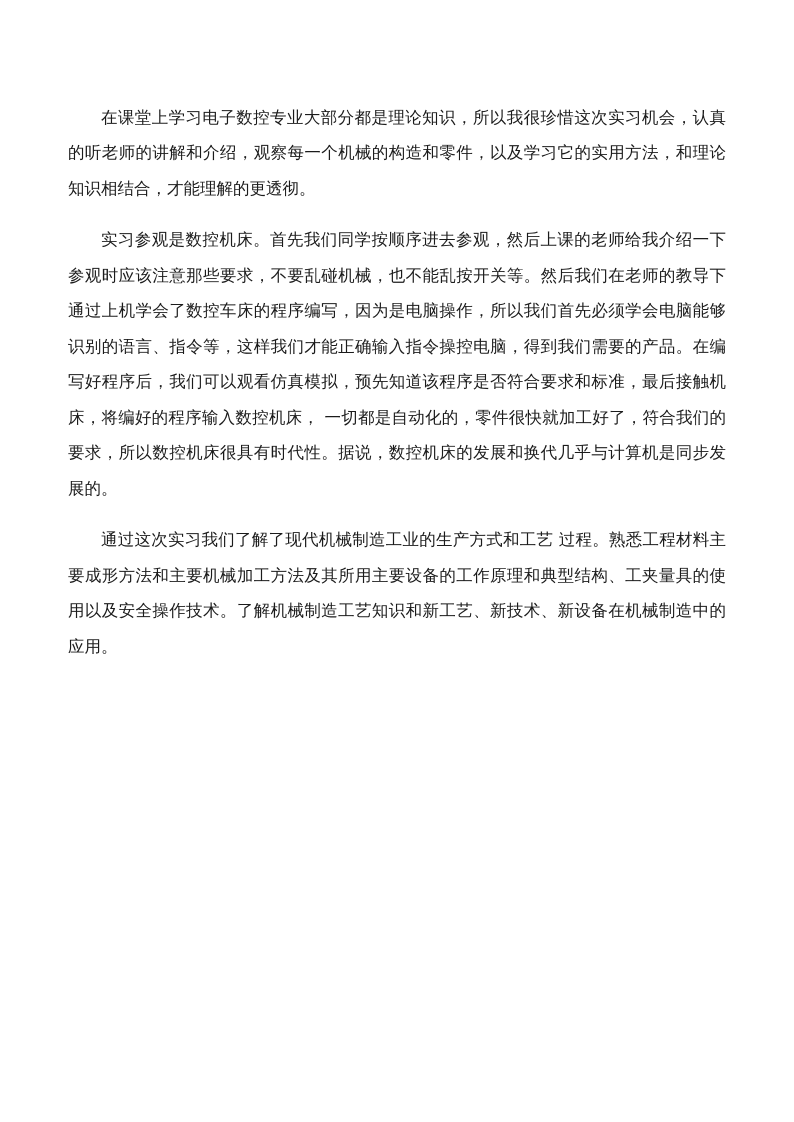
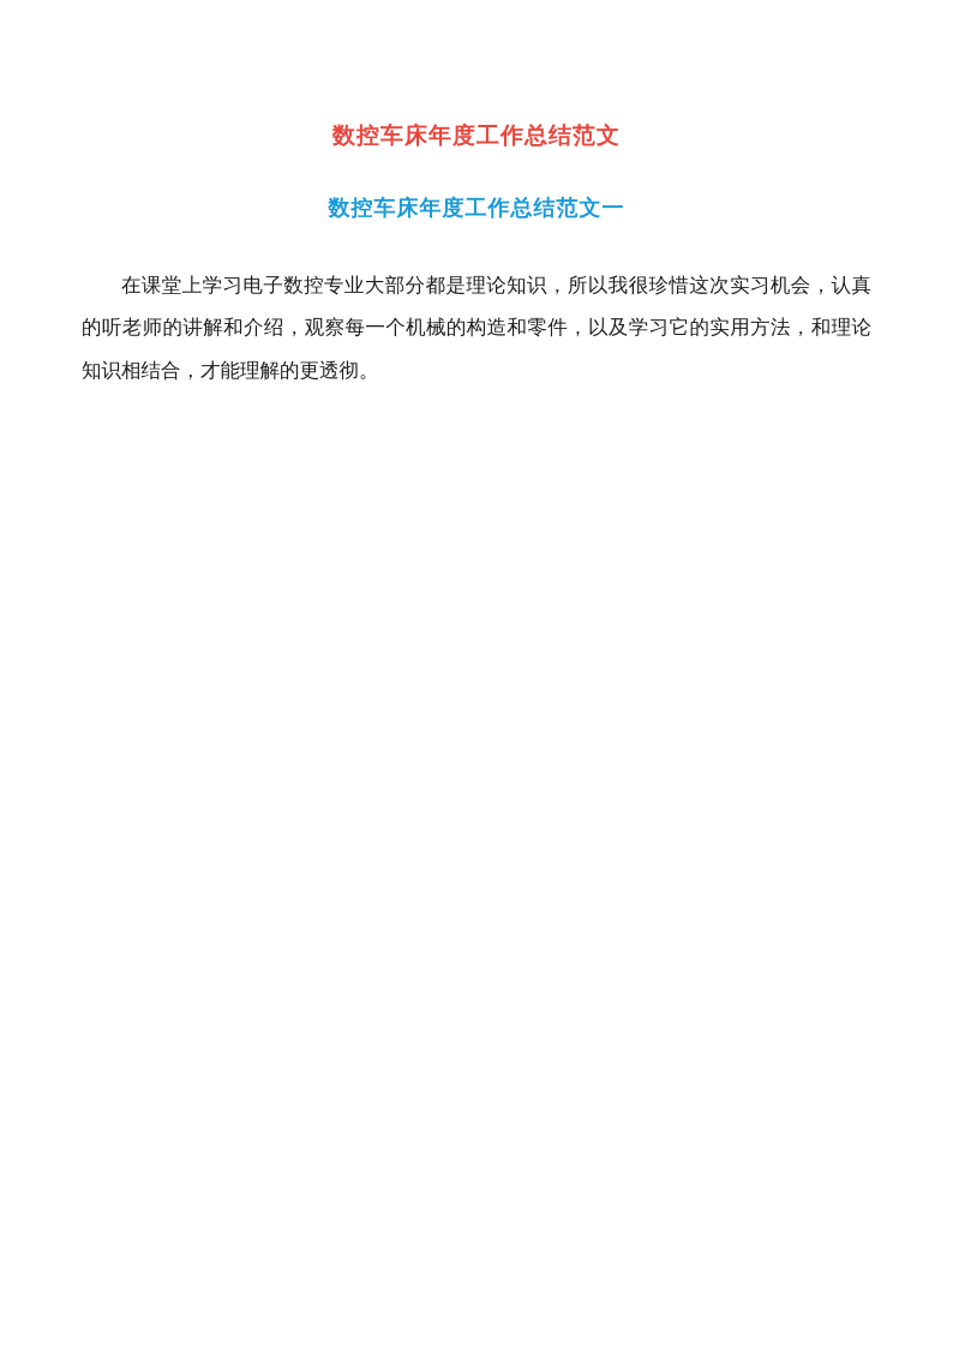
+ 数控车床年度工作总结范文
+ 数控车床年度工作总结范文一
  在课堂上学习电子数控专业大部分都是理论知识，所以我很珍惜这次实习机会，认真的听老师的讲解和介绍，观察每一个机械的构造和零件，以及学习它的实用方法，和理论知识相结合，才能理解的更透彻。
- 实习参观是数控机床。首先我们同学按顺序进去参观，然后上课的老师给我介绍一下参观时应该注意那些要求，不要乱碰机械，也不能乱按开关等。然后我们在老师的教导下通过上机学会了数控车床的程序编写，因为是电脑操作，所以我们首先必须学会电脑能够识别的语言、指令等，这样我们才能正确输入指令操控电脑，得到我们需要的产品。在编写好程序后，我们可以观看仿真模拟，预先知道该程序是否符合要求和标准，最后接触机床，将编好的程序输入数控机床， 一切都是自动化的，零件很快就加工好了，符合我们的要求，所以数控机床很具有时代性。据说，数控机床的发展和换代几乎与计算机是同步发展的。
- 通过这次实习我们了解了现代机械制造工业的生产方式和工艺 过程。熟悉工程材料主要成形方法和主要机械加工方法及其所用主要设备的工作原理和典型结构、工夹量具的使用以及安全操作技术。了解机械制造工艺知识和新工艺、新技术、新设备在机械制造中的应用。
